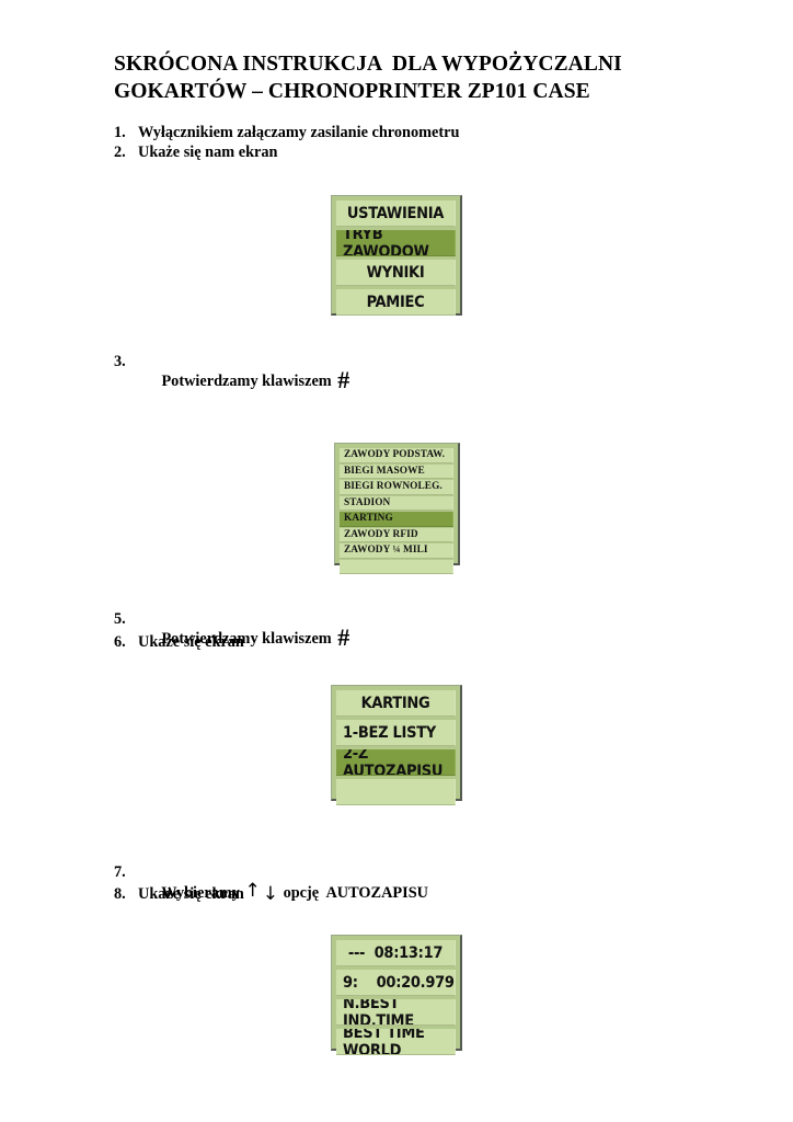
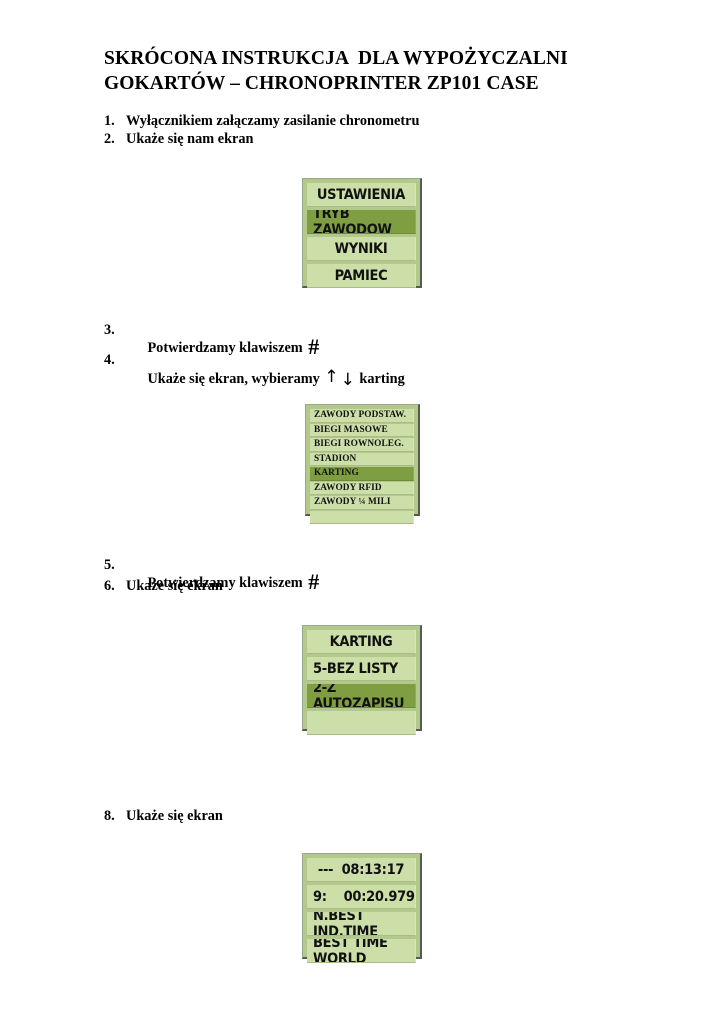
  SKRÓCONA INSTRUKCJA DLA WYPOŻYCZALNI
  GOKARTÓW – CHRONOPRINTER ZP101 CASE
  1.
  Wyłącznikiem załączamy zasilanie chronometru
  2.
  Ukaże się nam ekran
  USTAWIENIA
  TRYB ZAWODOW
  WYNIKI
  PAMIEC
  3.
  Potwierdzamy klawiszem #
+ 4.
+ Ukaże się ekran, wybieramy ↑↓ karting
  ZAWODY PODSTAW.
  BIEGI MASOWE
  BIEGI ROWNOLEG.
  STADION
  KARTING
  ZAWODY RFID
  ZAWODY ¼ MILI
  5.
  Potwierdzamy klawiszem #
  6.
  Ukaże się ekran
  KARTING
- 1-BEZ LISTY
+ 5-BEZ LISTY
  2-Z AUTOZAPISU
- 7.
- Wybieramy ↑↓ opcję AUTOZAPISU
  8.
  Ukaże się ekran
  --- 08:13:17
  9: 00:20.979
  N.BEST IND.TIME
  BEST TIME WORLD
